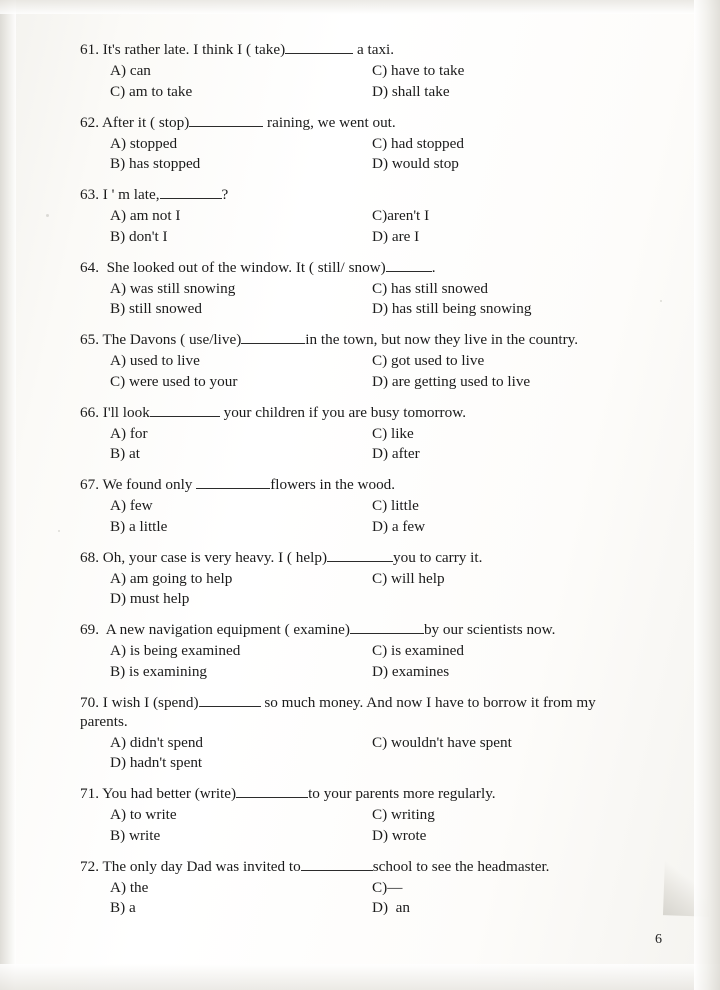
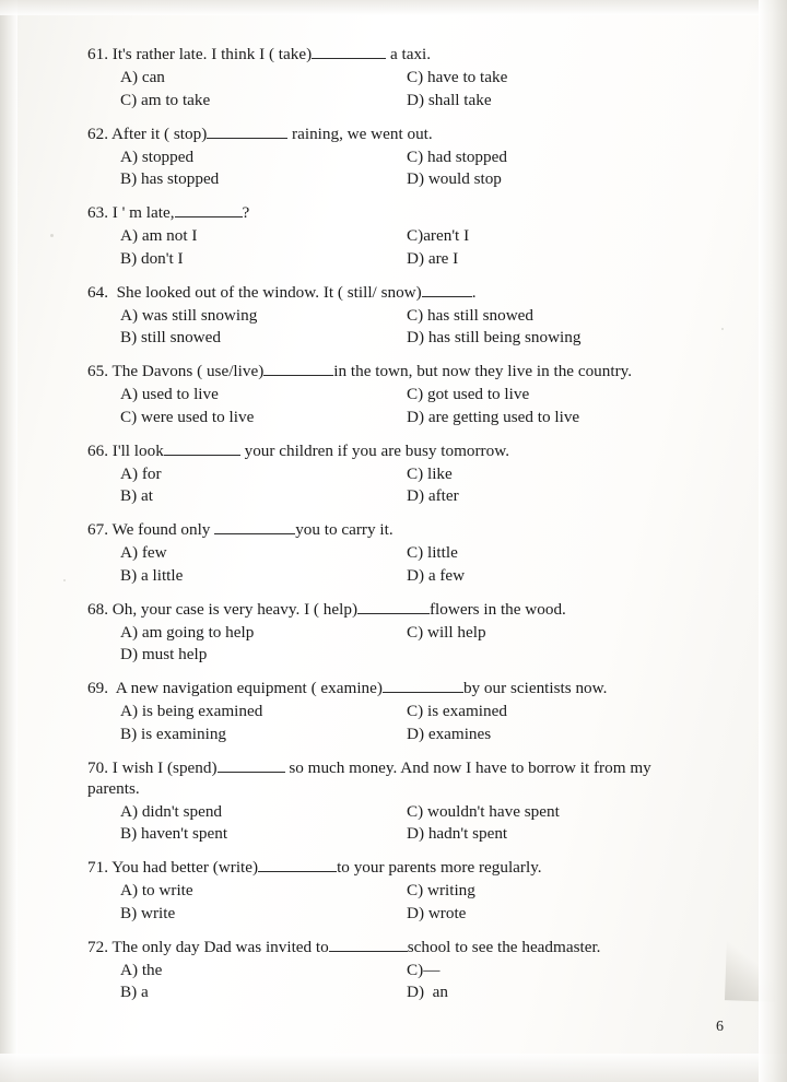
  61. It's rather late. I think I ( take) a taxi.
  A) can
  C) have to take
  C) am to take
  D) shall take
  62. After it ( stop) raining, we went out.
  A) stopped
  C) had stopped
  B) has stopped
  D) would stop
  63. I ' m late, ?
  A) am not I
  C)aren't I
  B) don't I
  D) are I
  64. She looked out of the window. It ( still/ snow) .
  A) was still snowing
  C) has still snowed
  B) still snowed
  D) has still being snowing
  65. The Davons ( use/live) in the town, but now they live in the country.
  A) used to live
  C) got used to live
- C) were used to your
+ C) were used to live
  D) are getting used to live
  66. I'll look your children if you are busy tomorrow.
  A) for
  C) like
  B) at
  D) after
- 67. We found only flowers in the wood.
+ 67. We found only you to carry it.
  A) few
  C) little
  B) a little
  D) a few
- 68. Oh, your case is very heavy. I ( help) you to carry it.
+ 68. Oh, your case is very heavy. I ( help) flowers in the wood.
  A) am going to help
  C) will help
  D) must help
  69. A new navigation equipment ( examine) by our scientists now.
  A) is being examined
  C) is examined
  B) is examining
  D) examines
  70. I wish I (spend) so much money. And now I have to borrow it from my
  parents.
  A) didn't spend
  C) wouldn't have spent
+ B) haven't spent
  D) hadn't spent
  71. You had better (write) to your parents more regularly.
  A) to write
  C) writing
  B) write
  D) wrote
  72. The only day Dad was invited to school to see the headmaster.
  A) the
  C)—
  B) a
  D) an
  6
